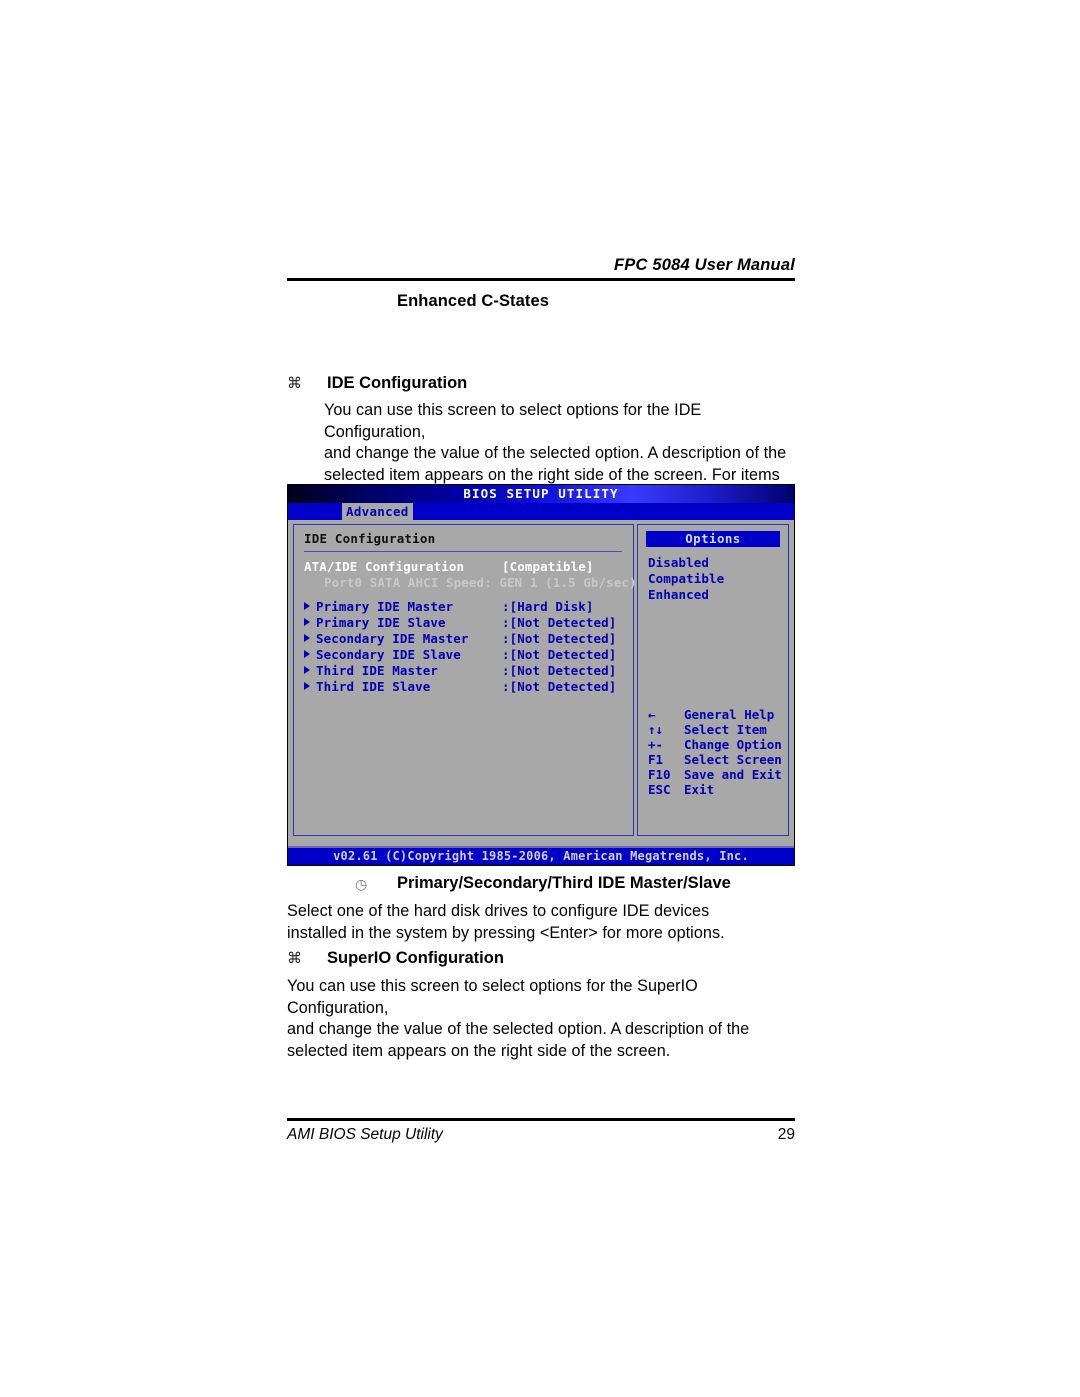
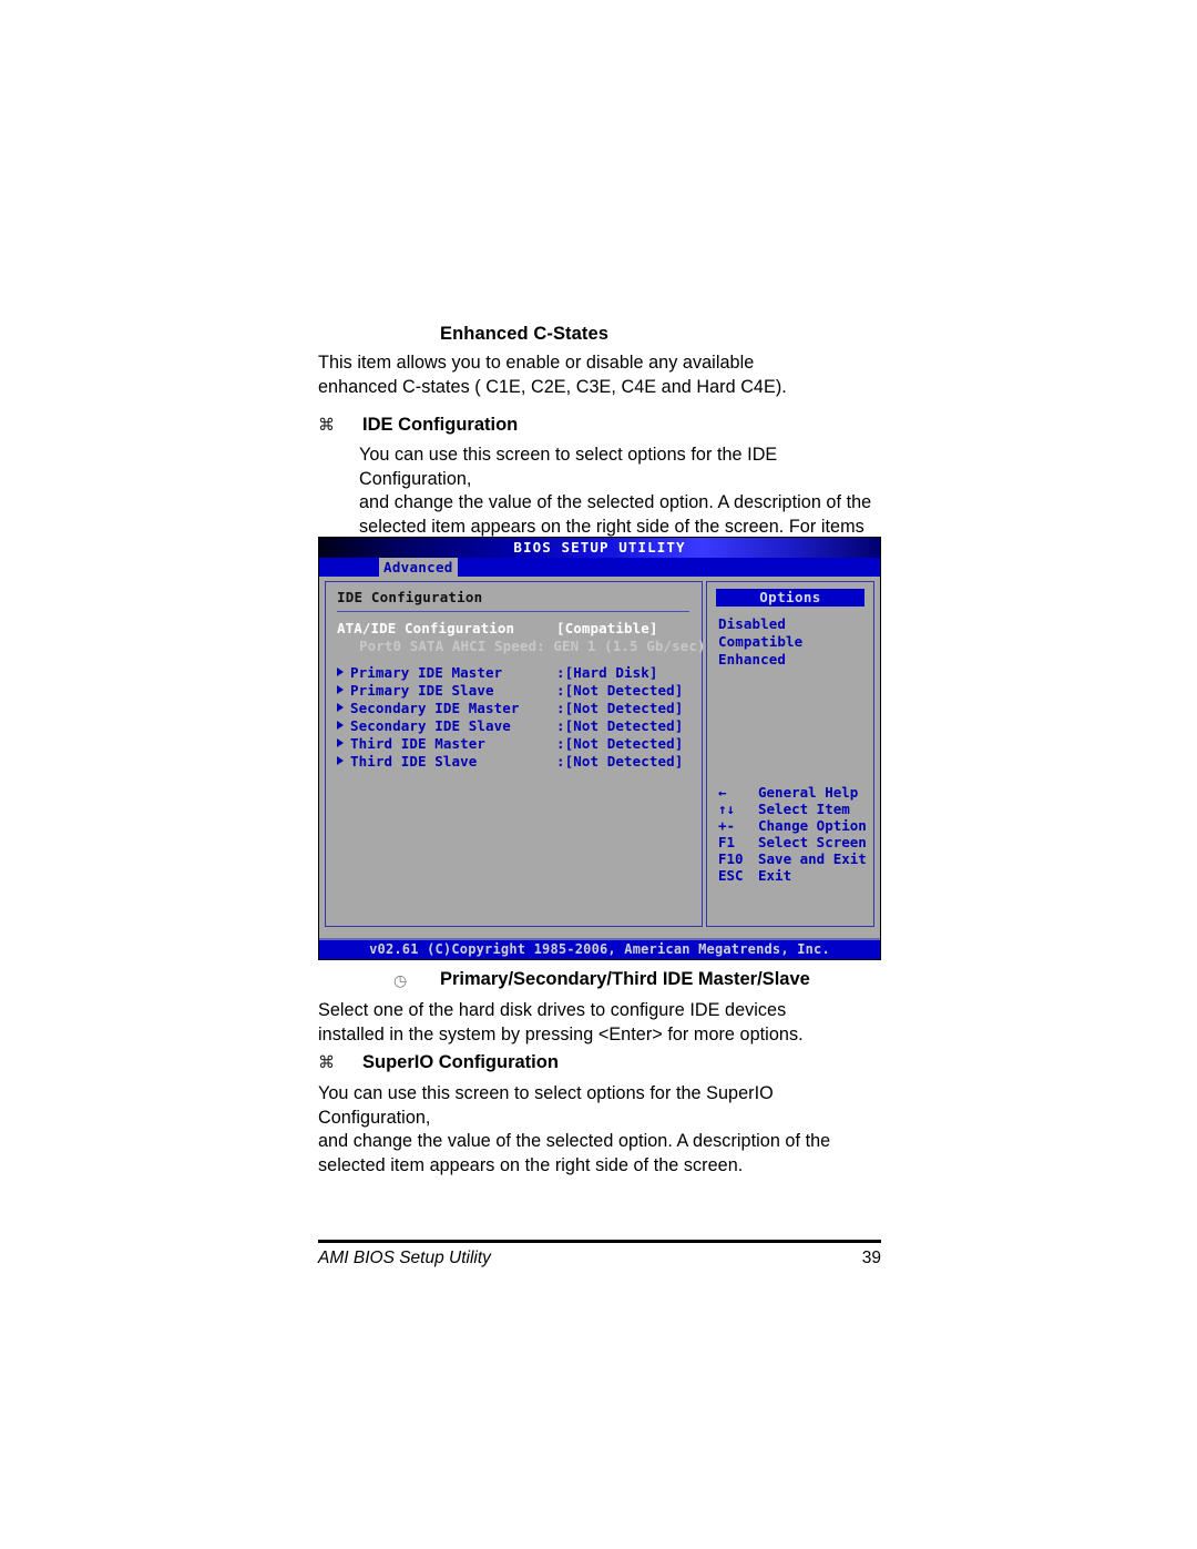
- FPC 5084 User Manual
  Enhanced C-States
+ This item allows you to enable or disable any available
+ enhanced C-states ( C1E, C2E, C3E, C4E and Hard C4E).
  ⌘
  IDE Configuration
  You can use this screen to select options for the IDE Configuration,
  and change the value of the selected option. A description of the
  selected item appears on the right side of the screen. For items
  BIOS SETUP UTILITY
  Advanced
  IDE Configuration
  ATA/IDE Configuration
  [Compatible]
  Port0 SATA AHCI Speed: GEN 1 (1.5 Gb/sec)
  Primary IDE Master
  :[Hard Disk]
  Primary IDE Slave
  :[Not Detected]
  Secondary IDE Master
  :[Not Detected]
  Secondary IDE Slave
  :[Not Detected]
  Third IDE Master
  :[Not Detected]
  Third IDE Slave
  :[Not Detected]
  Options
  Disabled
  Compatible
  Enhanced
  ←
  General Help
  ↑↓
  Select Item
  +-
  Change Option
  F1
  Select Screen
  F10
  Save and Exit
  ESC
  Exit
  v02.61 (C)Copyright 1985-2006, American Megatrends, Inc.
  ◷
  Primary/Secondary/Third IDE Master/Slave
  Select one of the hard disk drives to configure IDE devices
  installed in the system by pressing <Enter> for more options.
  ⌘
  SuperIO Configuration
  You can use this screen to select options for the SuperIO Configuration,
  and change the value of the selected option. A description of the
  selected item appears on the right side of the screen.
  AMI BIOS Setup Utility
- 29
+ 39
